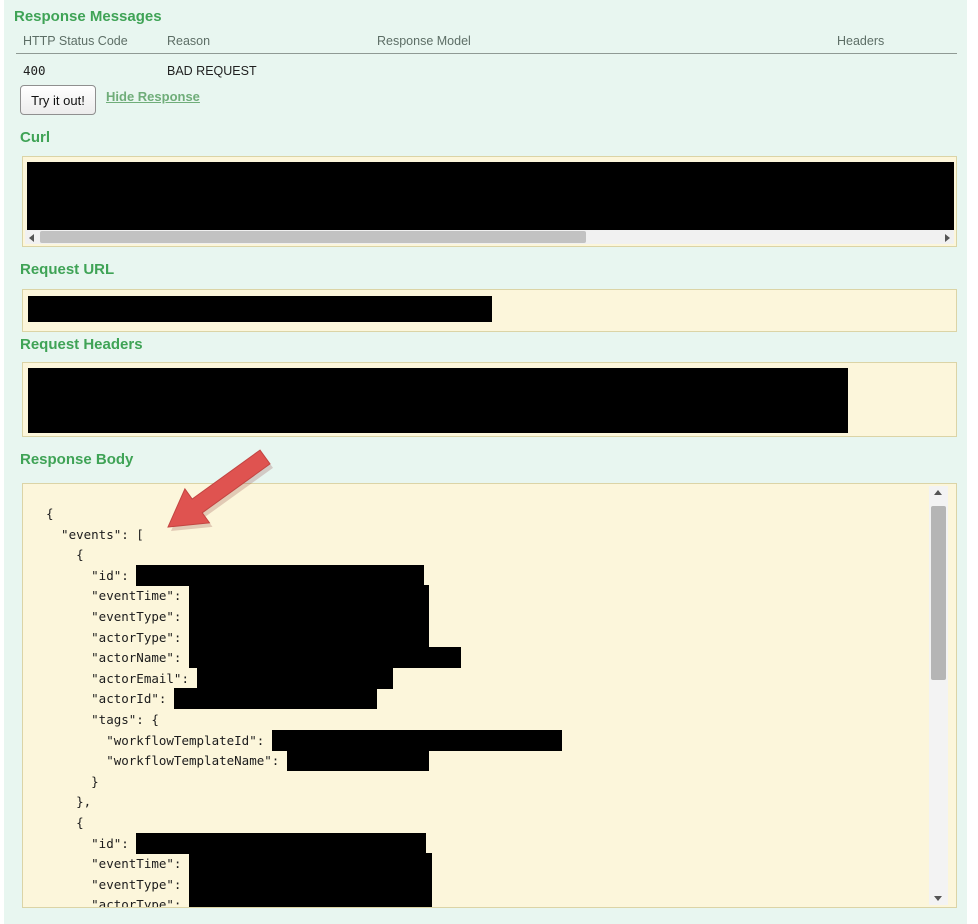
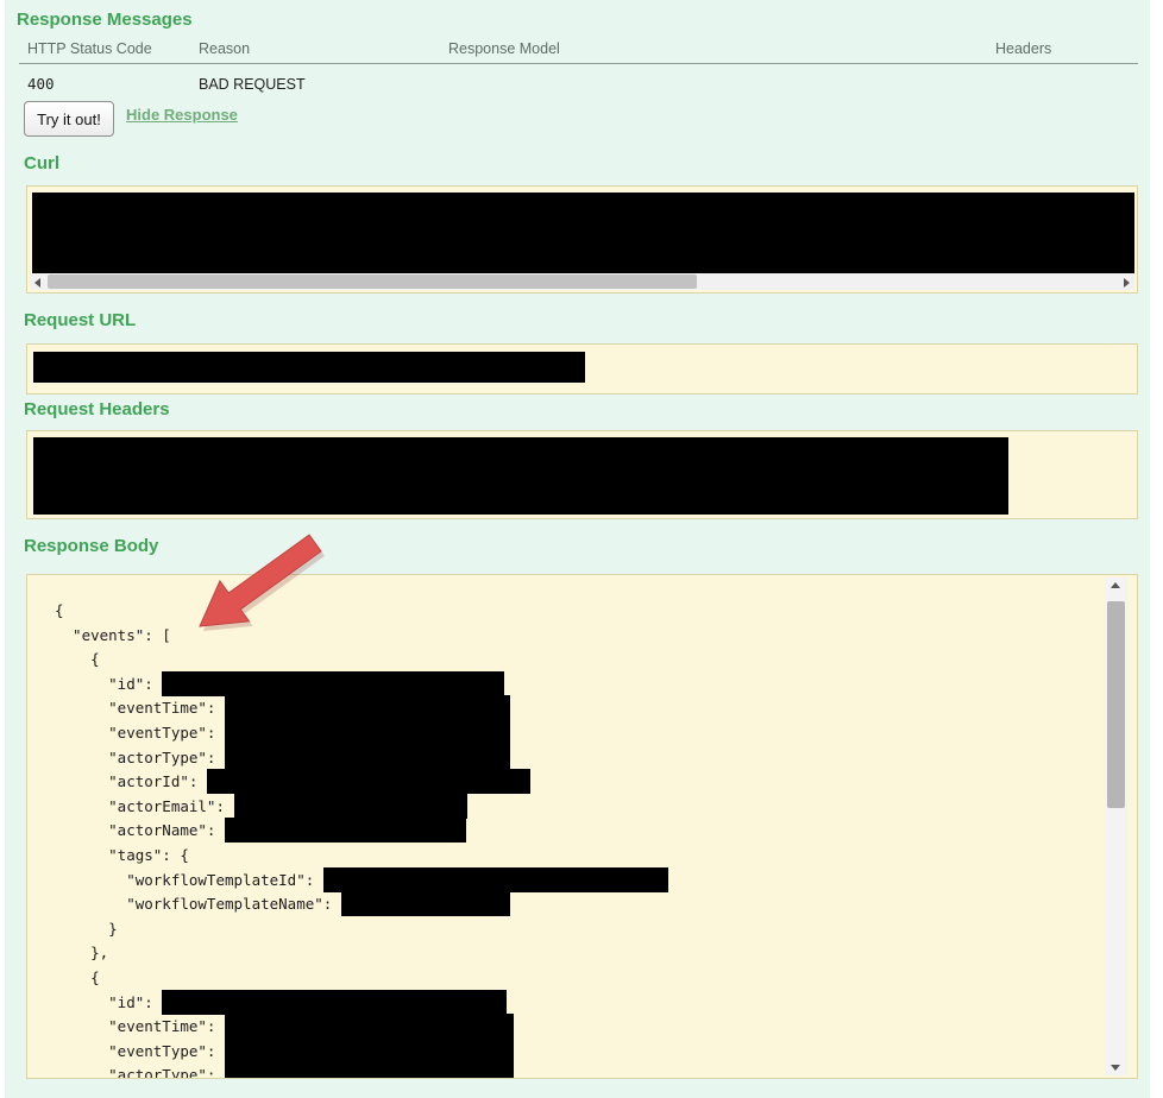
  Response Messages
  HTTP Status Code
  Reason
  Response Model
  Headers
  400
  BAD REQUEST
  Try it out!
  Hide Response
  Curl
  Request URL
  Request Headers
  Response Body
  {
  "events": [
  {
  "id":
  "eventTime":
  "eventType":
  "actorType":
- "actorName":
+ "actorId":
  "actorEmail":
- "actorId":
+ "actorName":
  "tags": {
  "workflowTemplateId":
  "workflowTemplateName":
  }
  },
  {
  "id":
  "eventTime":
  "eventType":
  "actorType":
